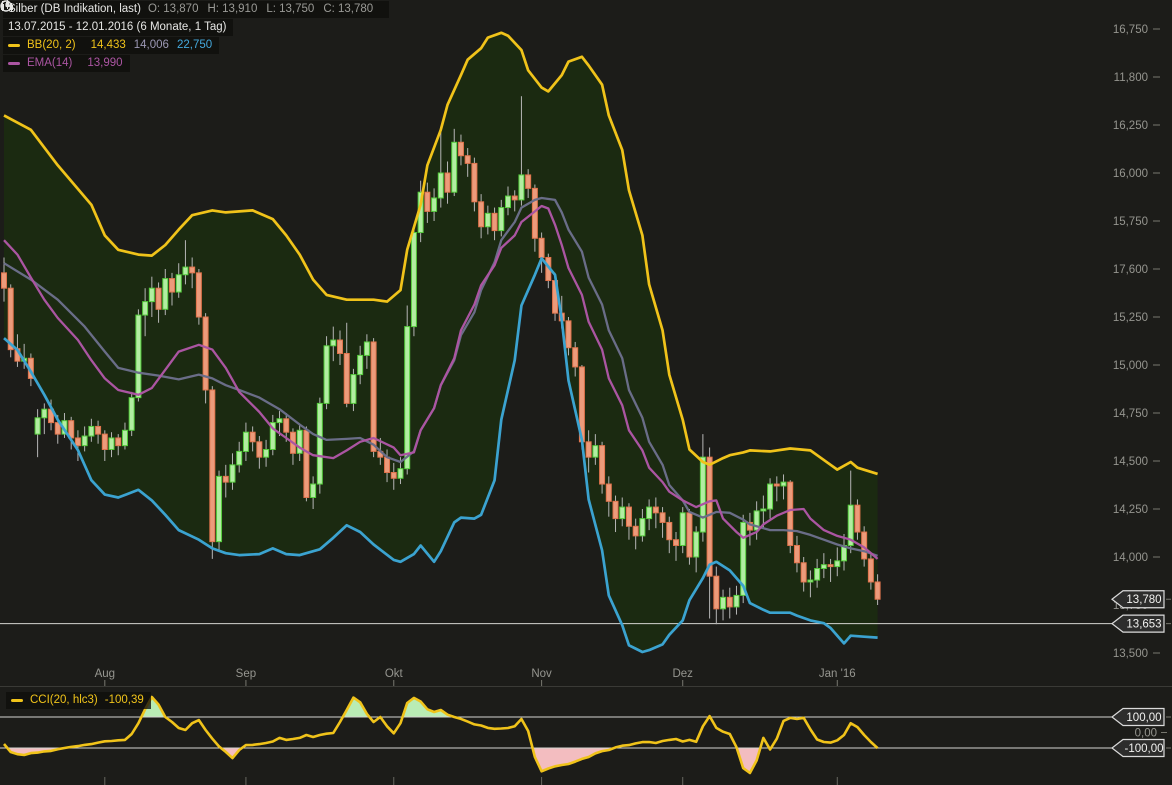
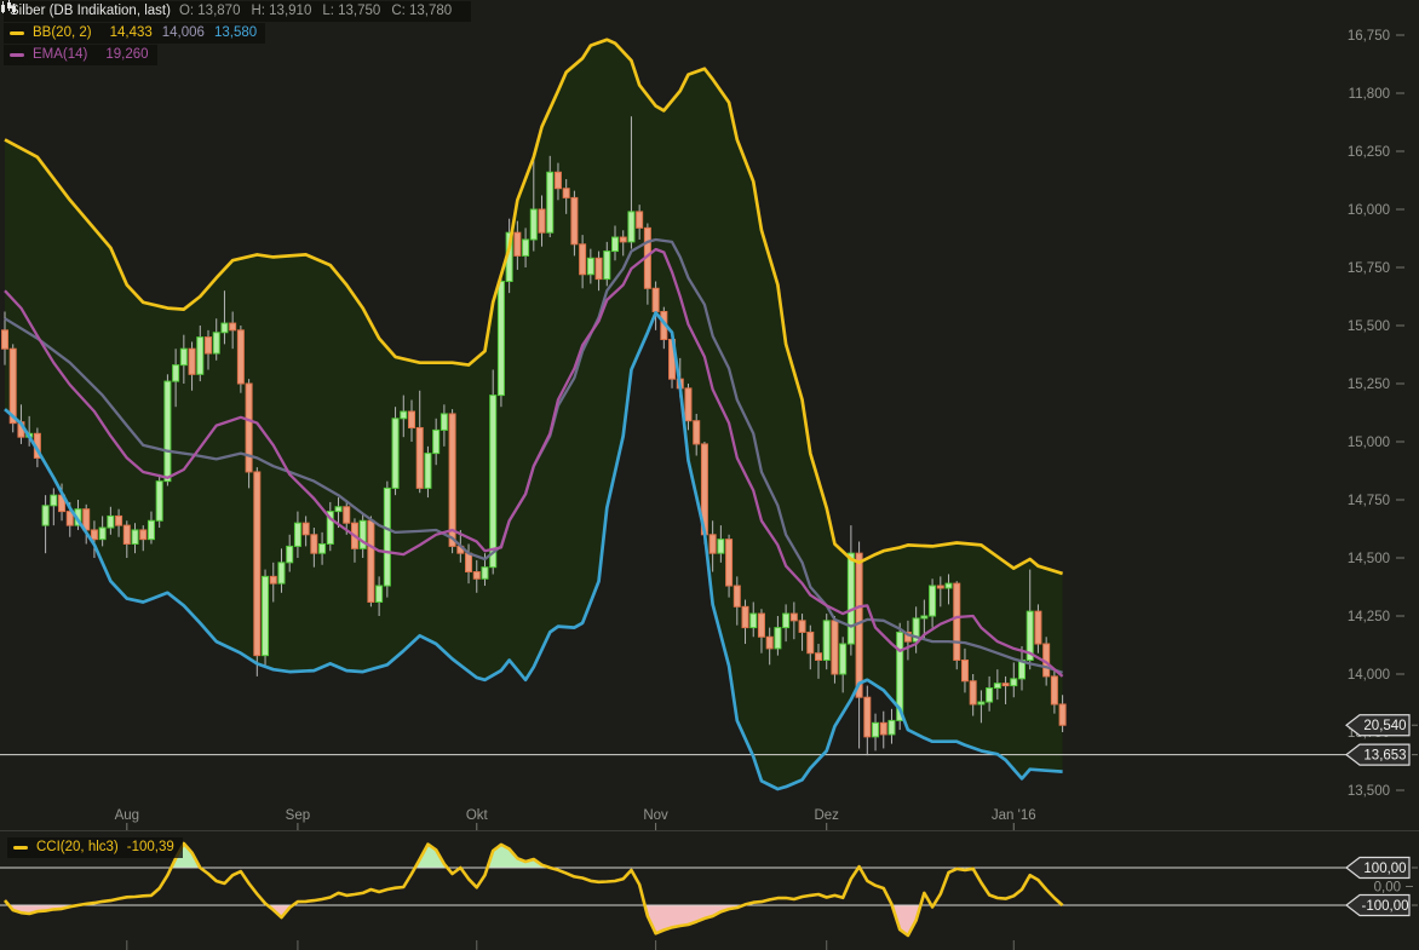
  Aug
  Sep
  Okt
  Nov
  Dez
  Jan '16
  16,750
  11,800
  16,250
  16,000
  15,750
- 17,600
+ 15,500
  15,250
  15,000
  14,750
  14,500
  14,250
  14,000
  13,500
- 13,780
+ 20,540
  13,653
  100,00
  0,00
  -100,00
  ilber (DB Indikation, last)
  O: 13,870 H: 13,910 L: 13,750 C: 13,780
- 13.07.2015 - 12.01.2016 (6 Monate, 1 Tag)
  BB(20, 2)
- 14,433 14,006 22,750
+ 14,433 14,006 13,580
  EMA(14)
- 13,990
+ 19,260
  CCI(20, hlc3)
  -100,39
